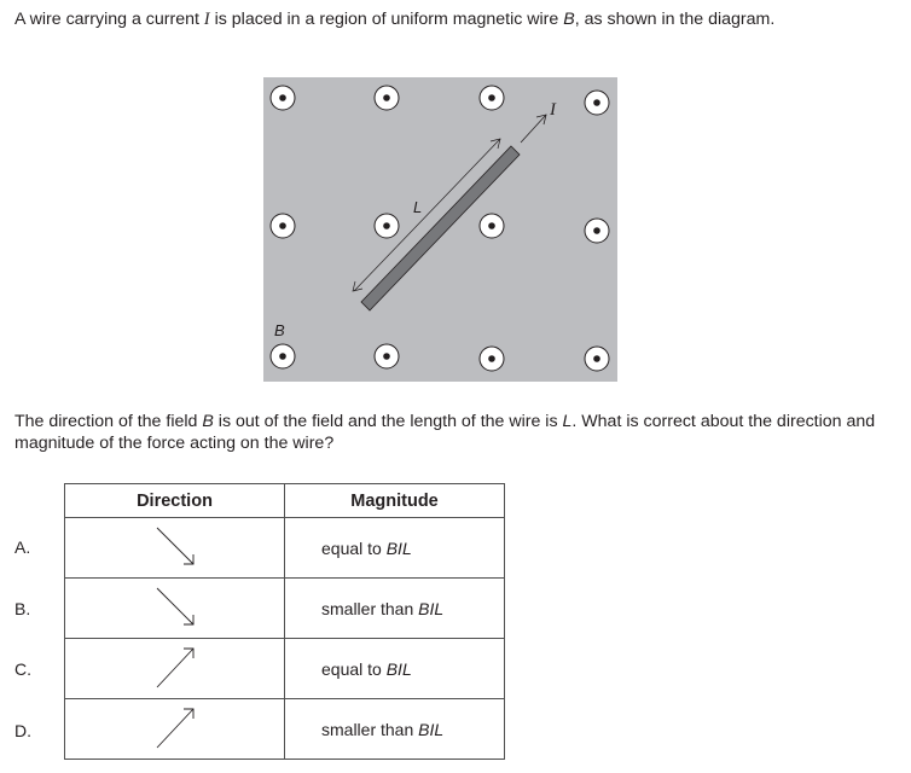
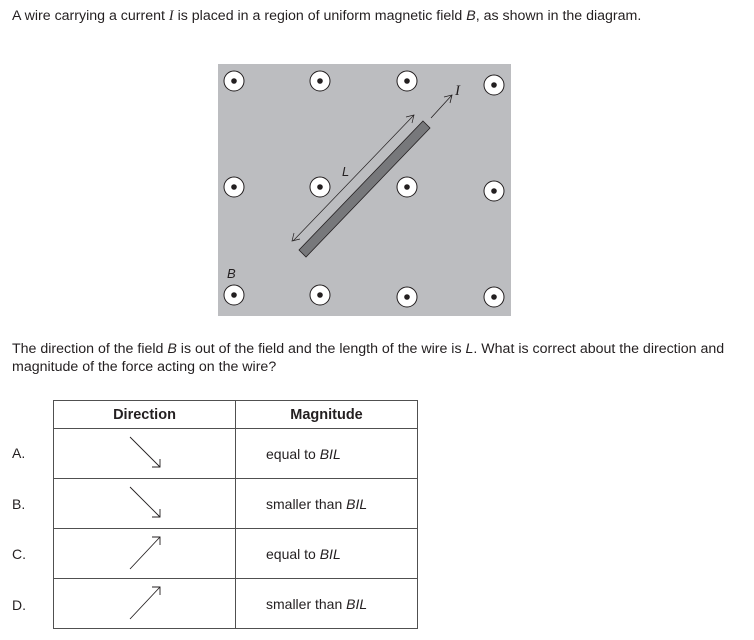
- A wire carrying a current I is placed in a region of uniform magnetic wire B, as shown in the diagram.
+ A wire carrying a current I is placed in a region of uniform magnetic field B, as shown in the diagram.
  I
  L
  B
  The direction of the field B is out of the field and the length of the wire is L. What is correct about the direction and magnitude of the force acting on the wire?
  Direction	Magnitude
  	equal to BIL
  	smaller than BIL
  	equal to BIL
  	smaller than BIL
  A.
  B.
  C.
  D.
